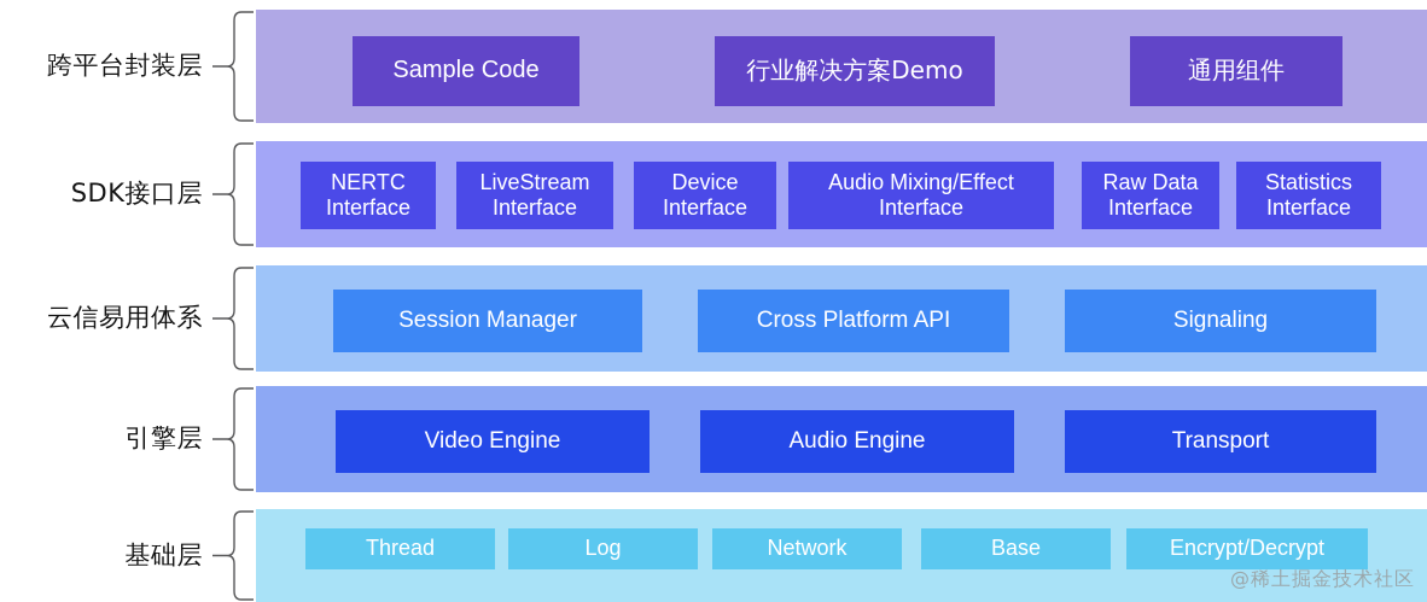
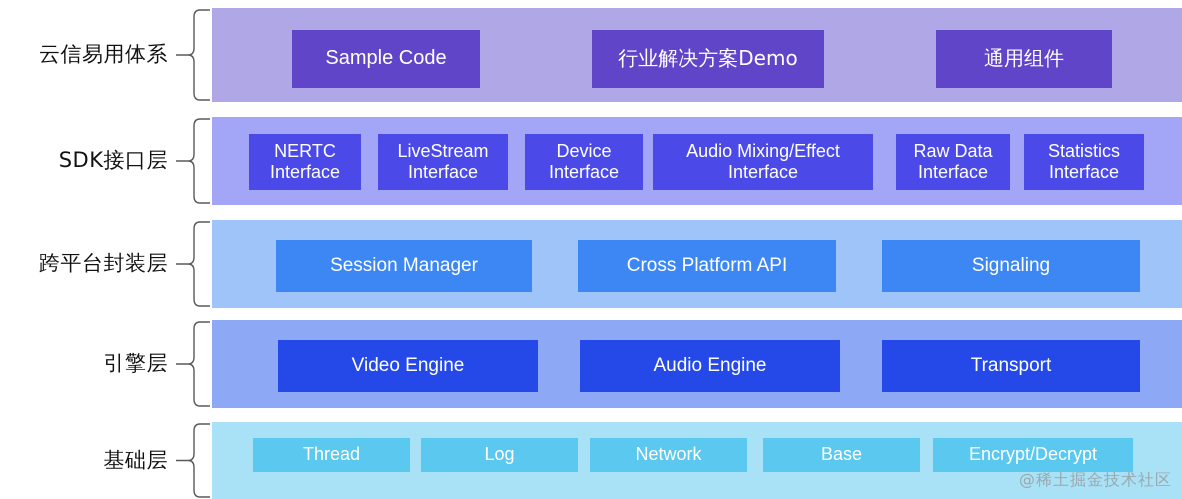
- 跨平台封装层
+ 云信易用体系
  Sample Code
  行业解决方案Demo
  通用组件
  SDK接口层
  NERTC
  Interface
  LiveStream
  Interface
  Device
  Interface
  Audio Mixing/Effect
  Interface
  Raw Data
  Interface
  Statistics
  Interface
- 云信易用体系
+ 跨平台封装层
  Session Manager
  Cross Platform API
  Signaling
  引擎层
  Video Engine
  Audio Engine
  Transport
  基础层
  Thread
  Log
  Network
  Base
  Encrypt/Decrypt
  @稀土掘金技术社区
